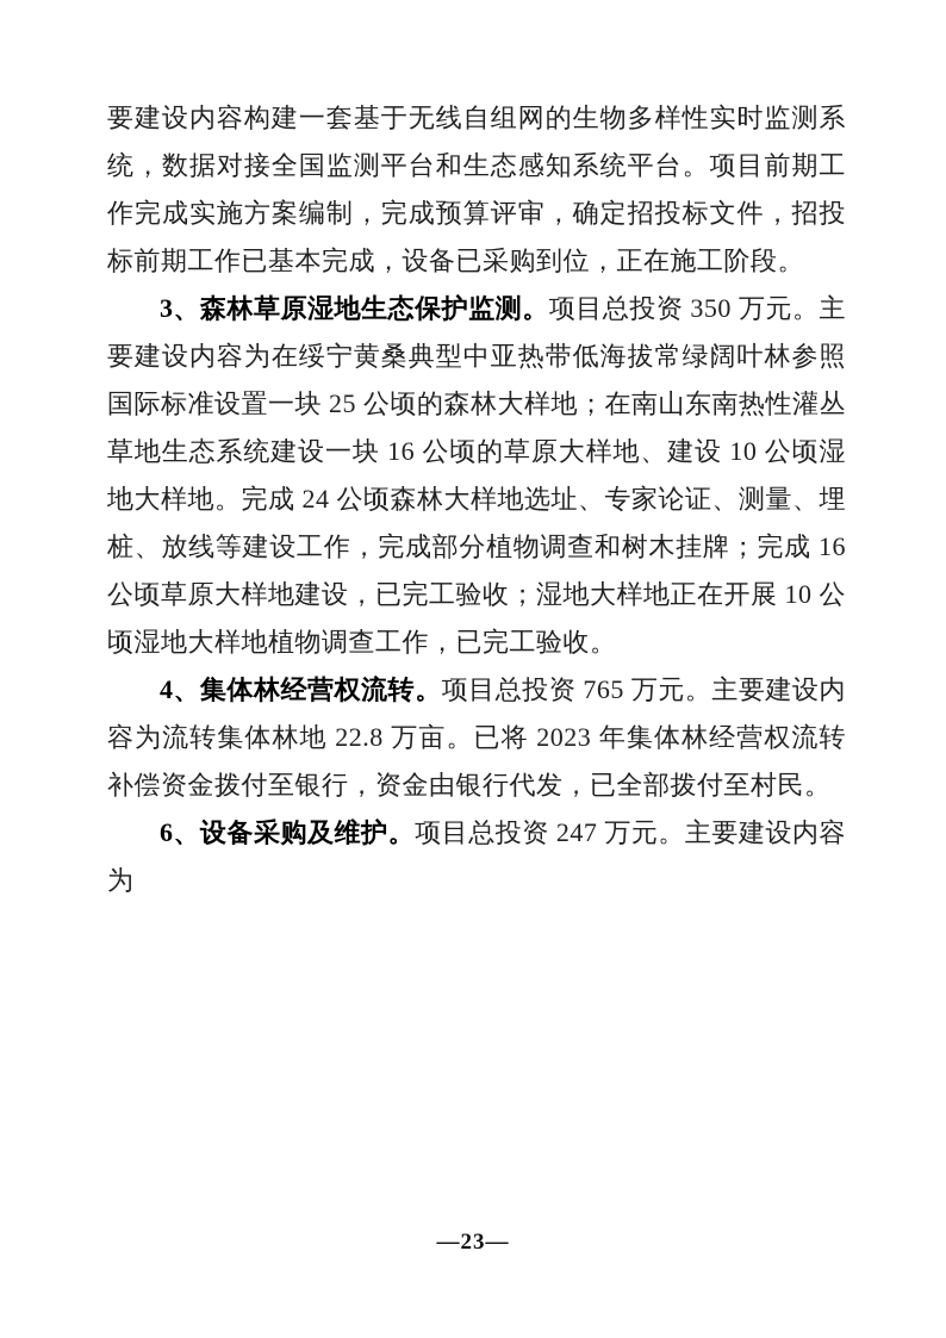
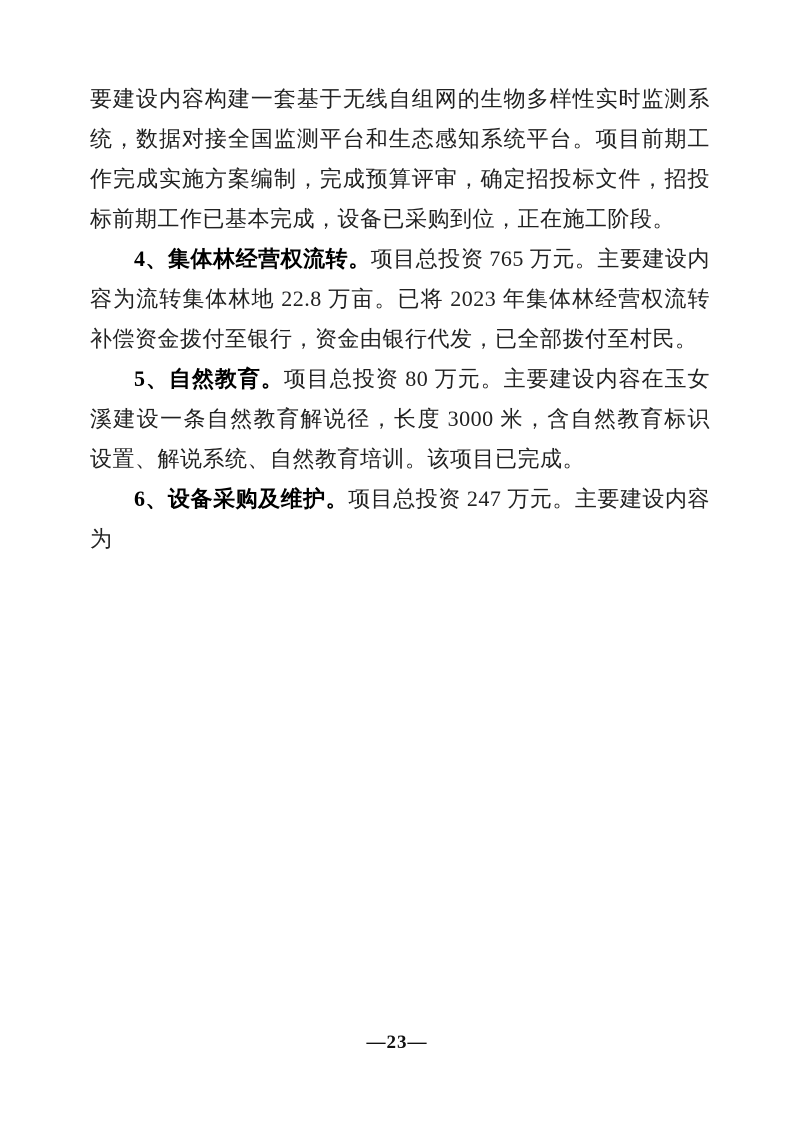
  要建设内容构建一套基于无线自组网的生物多样性实时监测系统，数据对接全国监测平台和生态感知系统平台。项目前期工作完成实施方案编制，完成预算评审，确定招投标文件，招投标前期工作已基本完成，设备已采购到位，正在施工阶段。
- 3、森林草原湿地生态保护监测。项目总投资 350 万元。主要建设内容为在绥宁黄桑典型中亚热带低海拔常绿阔叶林参照国际标准设置一块 25 公顷的森林大样地；在南山东南热性灌丛草地生态系统建设一块 16 公顷的草原大样地、建设 10 公顷湿地大样地。完成 24 公顷森林大样地选址、专家论证、测量、埋桩、放线等建设工作，完成部分植物调查和树木挂牌；完成 16 公顷草原大样地建设，已完工验收；湿地大样地正在开展 10 公顷湿地大样地植物调查工作，已完工验收。
  4、集体林经营权流转。项目总投资 765 万元。主要建设内容为流转集体林地 22.8 万亩。已将 2023 年集体林经营权流转补偿资金拨付至银行，资金由银行代发，已全部拨付至村民。
+ 5、自然教育。项目总投资 80 万元。主要建设内容在玉女溪建设一条自然教育解说径，长度 3000 米，含自然教育标识设置、解说系统、自然教育培训。该项目已完成。
  6、设备采购及维护。项目总投资 247 万元。主要建设内容为
  —23—
